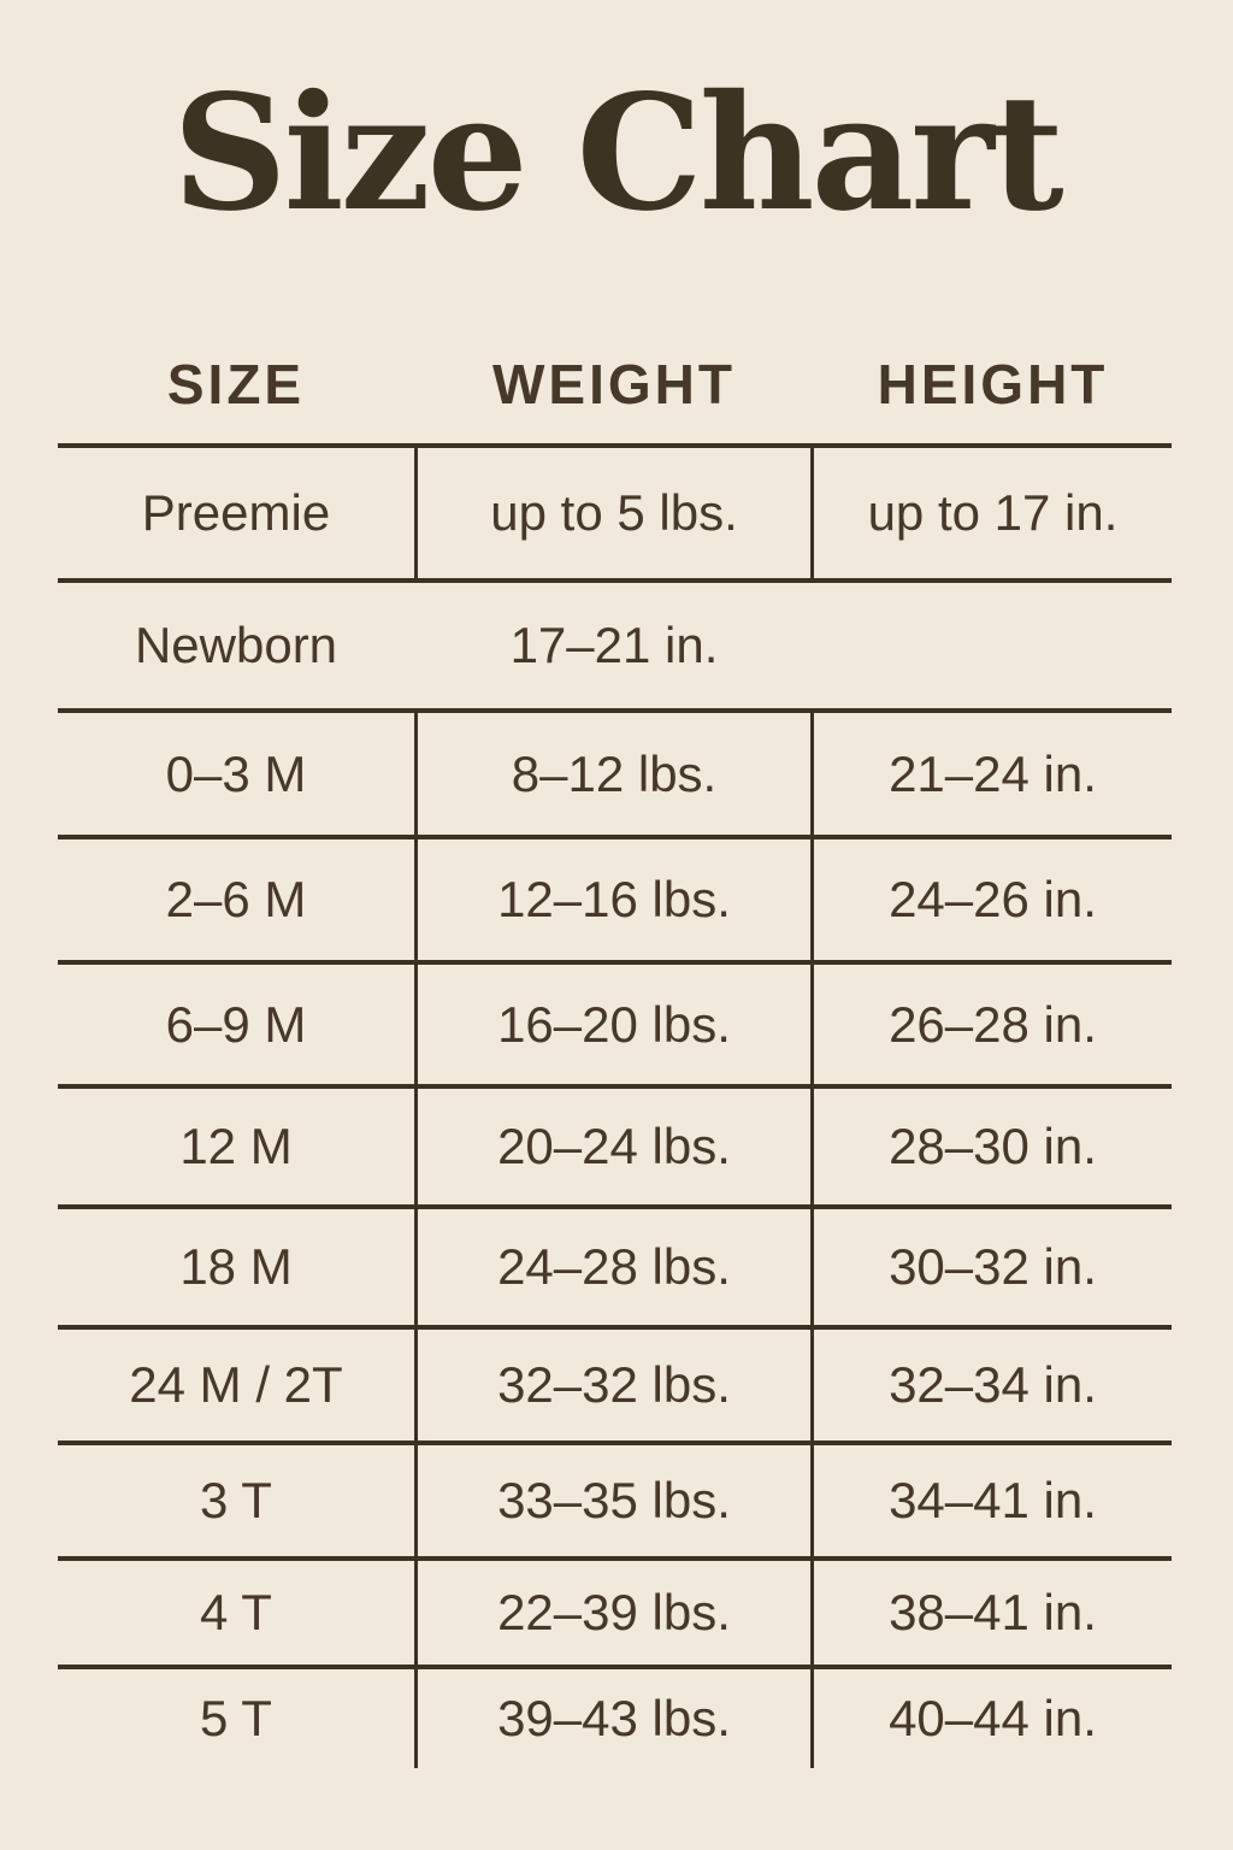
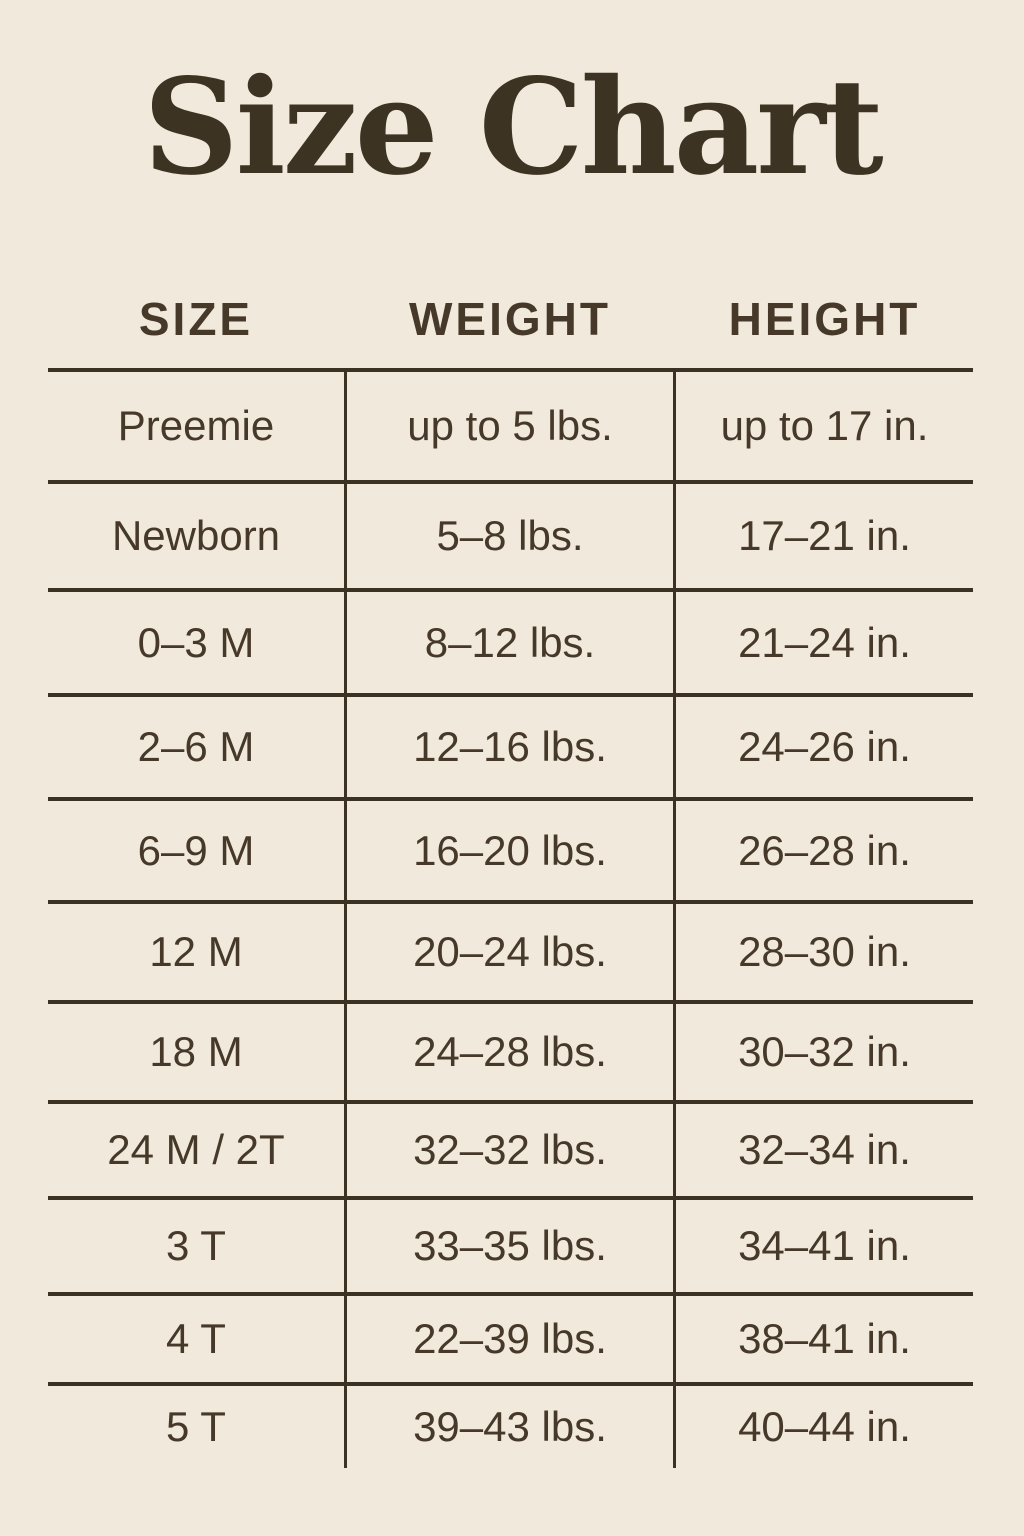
  Size Chart
  SIZE
  WEIGHT
  HEIGHT
  Preemie
  up to 5 lbs.
  up to 17 in.
  Newborn
+ 5–8 lbs.
  17–21 in.
  0–3 M
  8–12 lbs.
  21–24 in.
  2–6 M
  12–16 lbs.
  24–26 in.
  6–9 M
  16–20 lbs.
  26–28 in.
  12 M
  20–24 lbs.
  28–30 in.
  18 M
  24–28 lbs.
  30–32 in.
  24 M / 2T
  32–32 lbs.
  32–34 in.
  3 T
  33–35 lbs.
  34–41 in.
  4 T
  22–39 lbs.
  38–41 in.
  5 T
  39–43 lbs.
  40–44 in.
